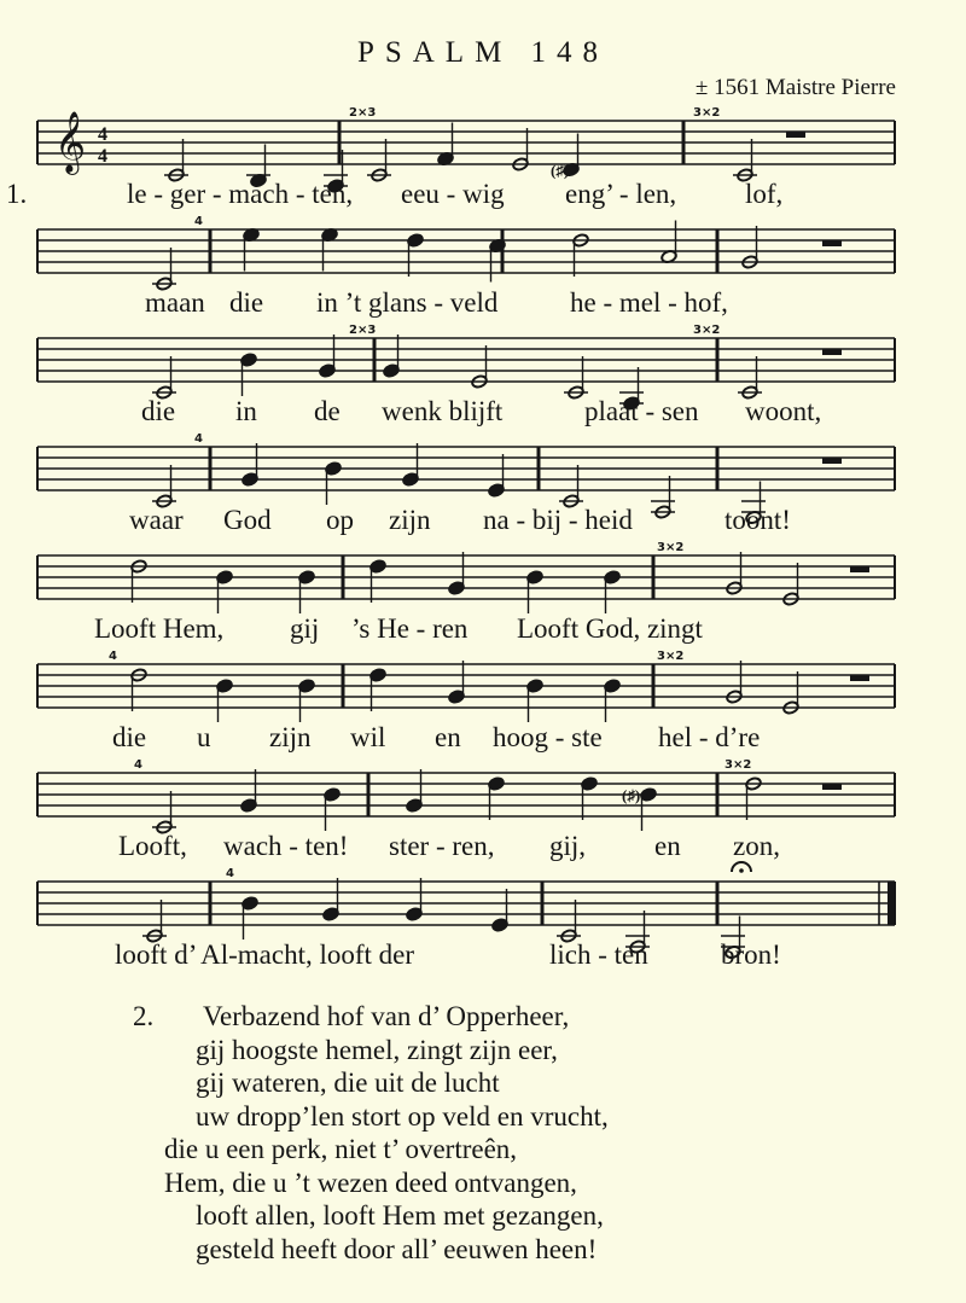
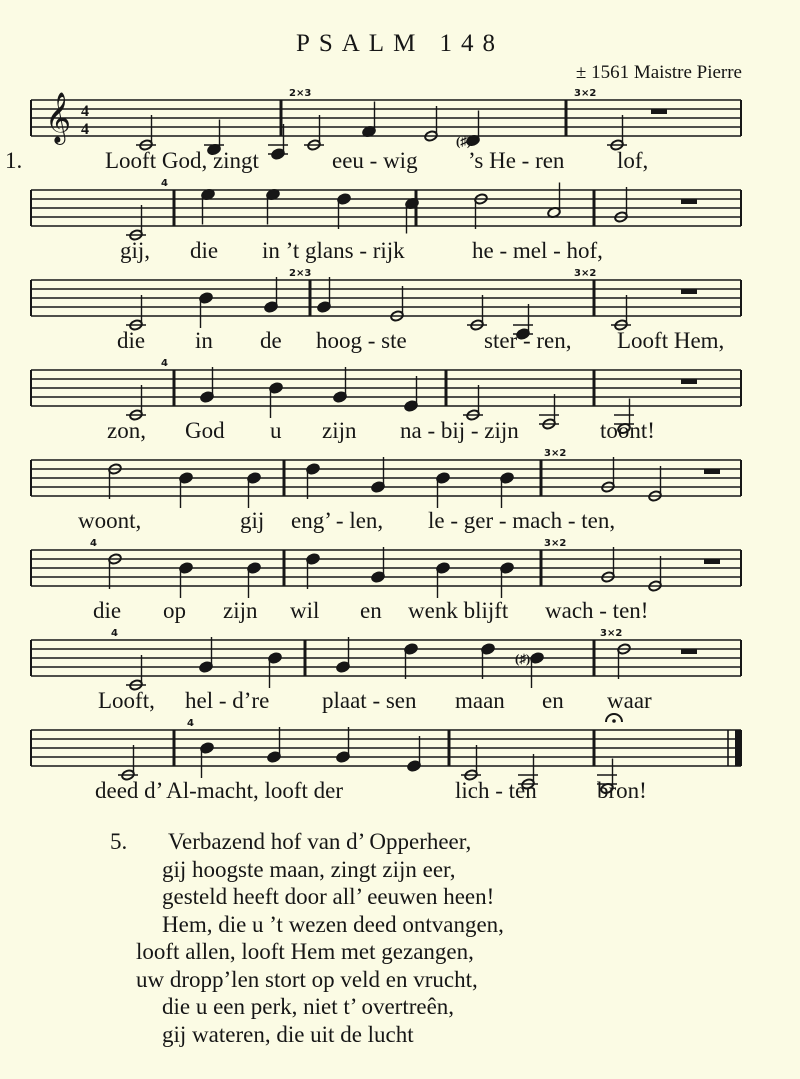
  PSALM 148
  ± 1561 Maistre Pierre
  𝄞
  4
  4
  (♯)
  2×3
  3×2
  1.
- le - ger - mach - ten,
+ Looft God, zingt
  eeu - wig
- eng’ - len,
+ ’s He - ren
  lof,
  4
- maan
+ gij,
  die
- in ’t glans - veld
+ in ’t glans - rijk
  he - mel - hof,
  2×3
  3×2
  die
  in
  de
- wenk blijft
+ hoog - ste
- plaat - sen
+ ster - ren,
- woont,
+ Looft Hem,
  4
- waar
+ zon,
  God
- op
+ u
  zijn
- na - bij - heid
+ na - bij - zijn
  toont!
  3×2
- Looft Hem,
+ woont,
  gij
- ’s He - ren
+ eng’ - len,
- Looft God, zingt
+ le - ger - mach - ten,
  4
  3×2
  die
- u
+ op
  zijn
  wil
  en
- hoog - ste
+ wenk blijft
- hel - d’re
+ wach - ten!
  (♯)
  4
  3×2
  Looft,
- wach - ten!
+ hel - d’re
- ster - ren,
+ plaat - sen
- gij,
+ maan
  en
- zon,
+ waar
  4
- looft d’ Al-macht, looft der
+ deed d’ Al-macht, looft der
  lich - ten
  bron!
- 2.
+ 5.
  Verbazend hof van d’ Opperheer,
- gij hoogste hemel, zingt zijn eer,
+ gij hoogste maan, zingt zijn eer,
- gij wateren, die uit de lucht
+ gesteld heeft door all’ eeuwen heen!
- uw dropp’len stort op veld en vrucht,
+ Hem, die u ’t wezen deed ontvangen,
- die u een perk, niet t’ overtreên,
+ looft allen, looft Hem met gezangen,
- Hem, die u ’t wezen deed ontvangen,
+ uw dropp’len stort op veld en vrucht,
- looft allen, looft Hem met gezangen,
+ die u een perk, niet t’ overtreên,
- gesteld heeft door all’ eeuwen heen!
+ gij wateren, die uit de lucht
